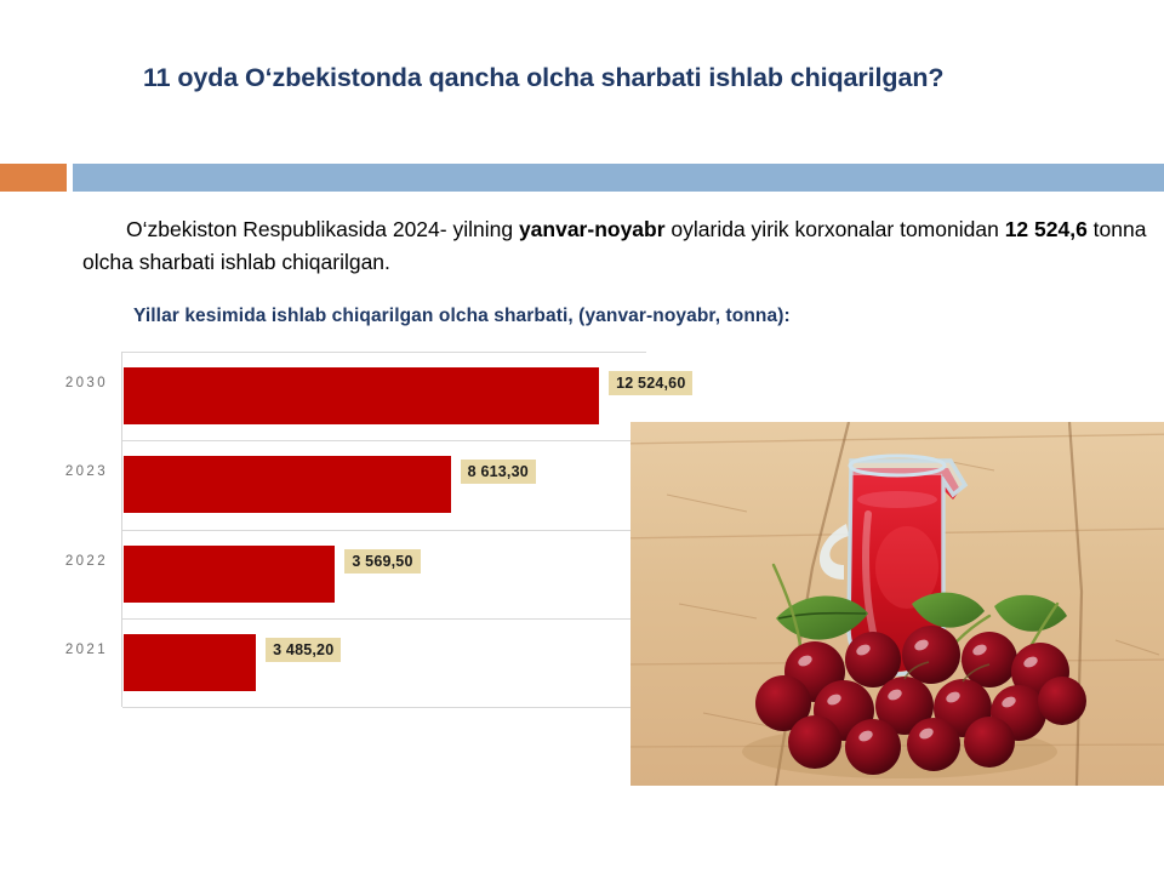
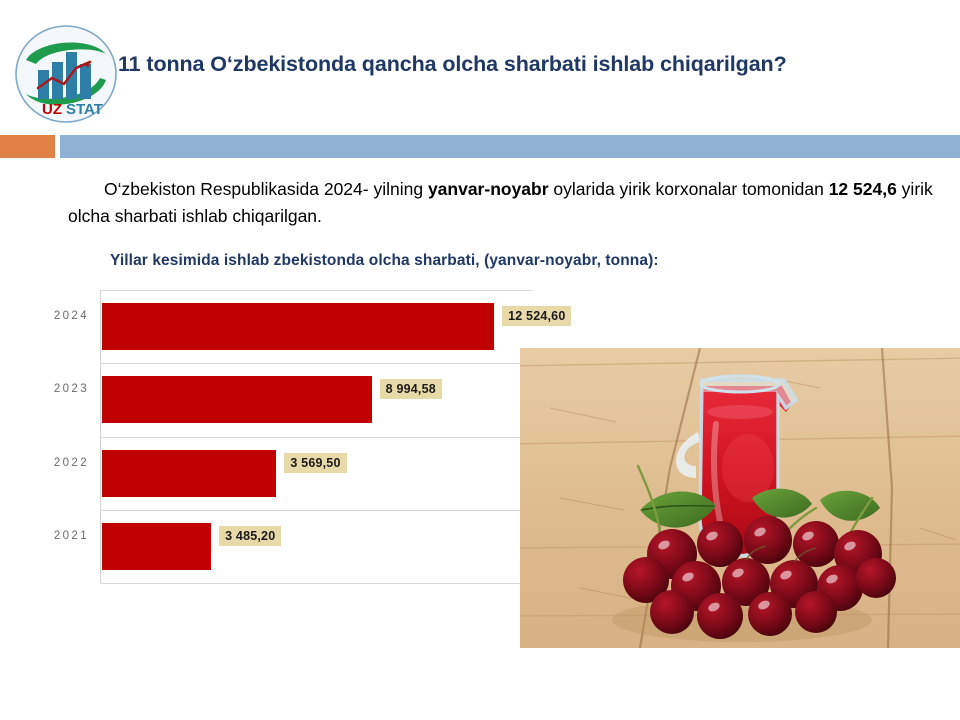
+ UZ
+ STAT
- 11 oyda O‘zbekistonda qancha olcha sharbati ishlab chiqarilgan?
+ 11 tonna O‘zbekistonda qancha olcha sharbati ishlab chiqarilgan?
- O‘zbekiston Respublikasida 2024- yilning yanvar-noyabr oylarida yirik korxonalar tomonidan 12 524,6 tonna olcha sharbati ishlab chiqarilgan.
+ O‘zbekiston Respublikasida 2024- yilning yanvar-noyabr oylarida yirik korxonalar tomonidan 12 524,6 yirik olcha sharbati ishlab chiqarilgan.
- Yillar kesimida ishlab chiqarilgan olcha sharbati, (yanvar-noyabr, tonna):
+ Yillar kesimida ishlab zbekistonda olcha sharbati, (yanvar-noyabr, tonna):
  12 524,60
- 2030
+ 2024
- 8 613,30
+ 8 994,58
  2023
  3 569,50
  2022
  3 485,20
  2021
